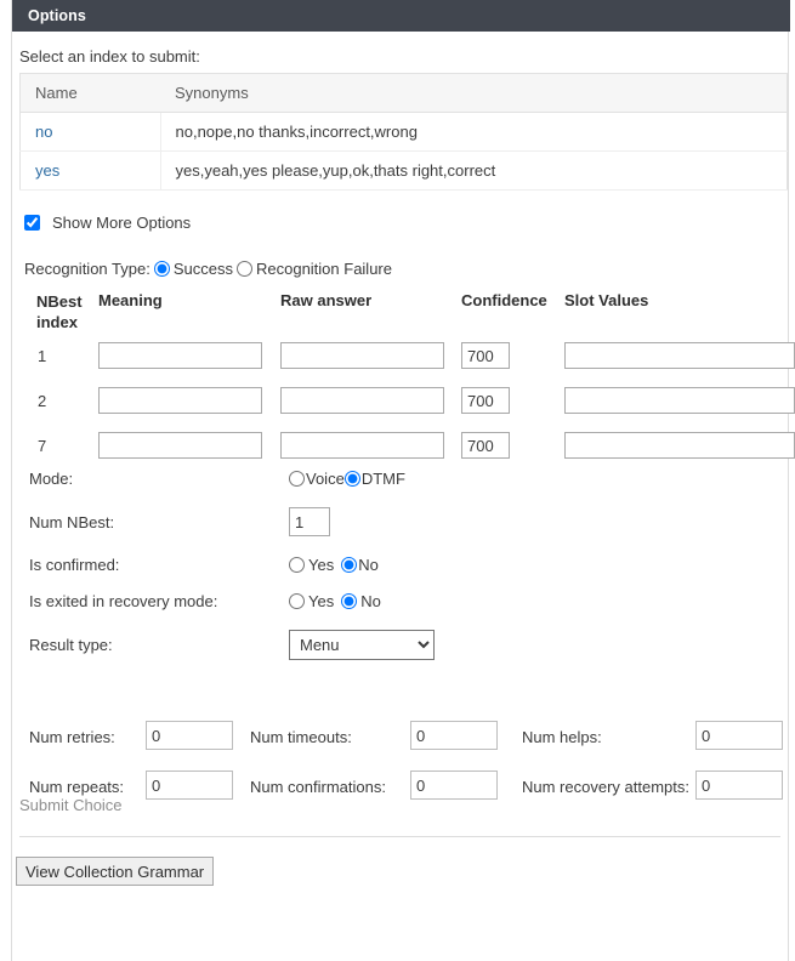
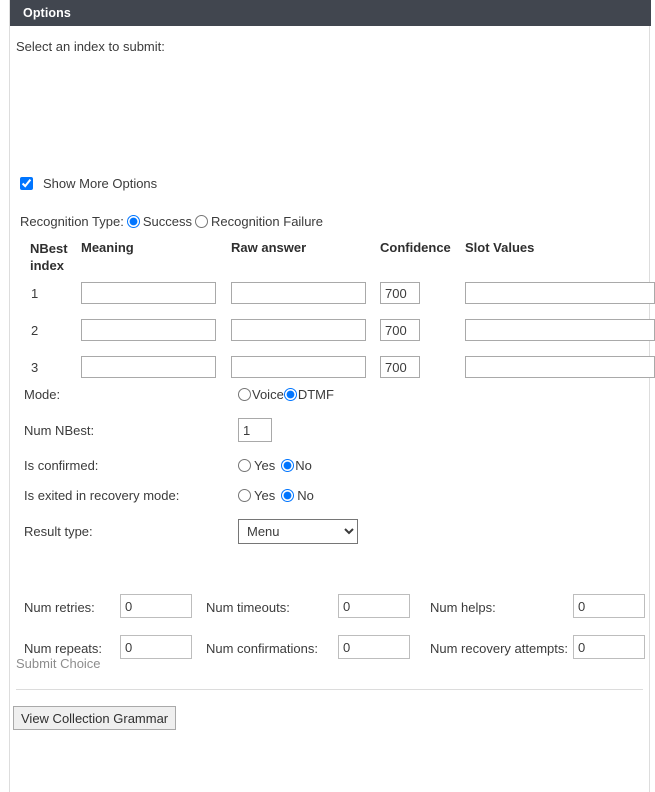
  Options
  Select an index to submit:
- Name	Synonyms
- no	no,nope,no thanks,incorrect,wrong
- yes	yes,yeah,yes please,yup,ok,thats right,correct
  Show More Options
  Recognition Type:
  Success
  Recognition Failure
  NBest
  index
  Meaning
  Raw answer
  Confidence
  Slot Values
  1
  700
  2
  700
- 7
+ 3
  700
  Mode:
  Voice
  DTMF
  Num NBest:
  1
  Is confirmed:
  Yes
  No
  Is exited in recovery mode:
  Yes
  No
  Result type:
  Menu
  Num retries:
  0
  Num timeouts:
  0
  Num helps:
  0
  Num repeats:
  0
  Num confirmations:
  0
  Num recovery attempts:
  0
  Submit Choice
  View Collection Grammar
